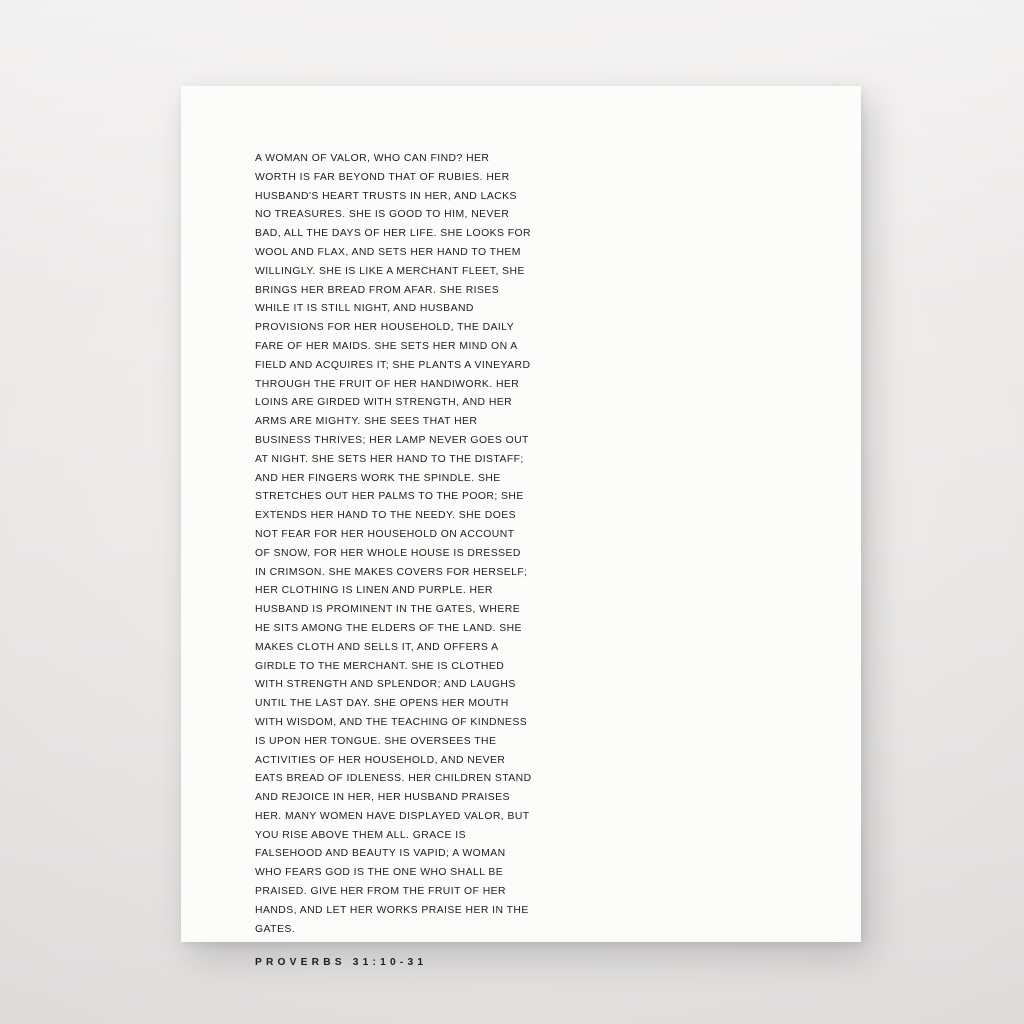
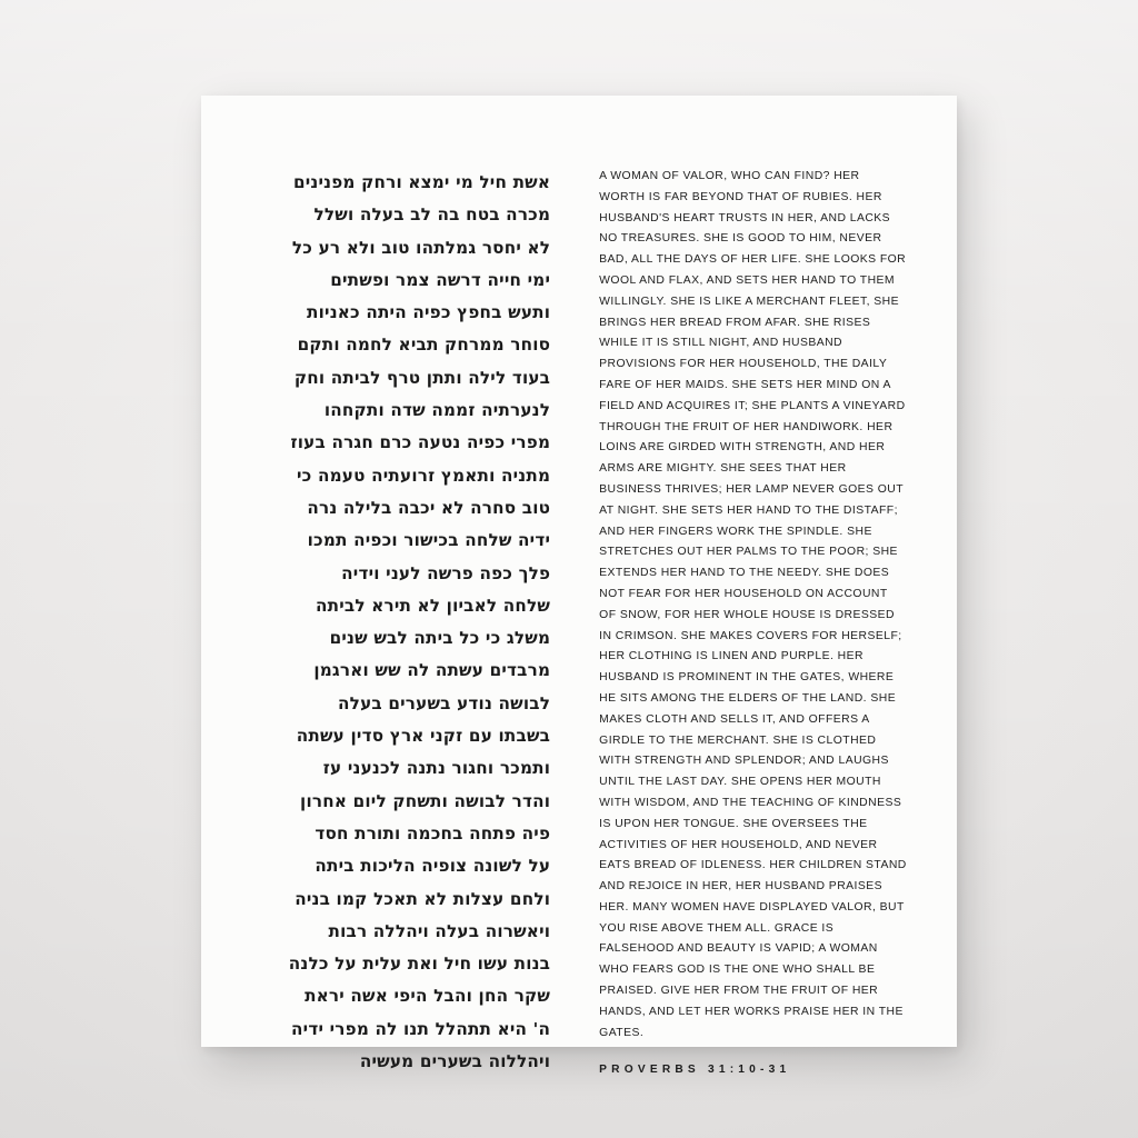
+ אשת חיל מי ימצא ורחק מפנינים
+ מכרה בטח בה לב בעלה ושלל
+ לא יחסר גמלתהו טוב ולא רע כל
+ ימי חייה דרשה צמר ופשתים
+ ותעש בחפץ כפיה היתה כאניות
+ סוחר ממרחק תביא לחמה ותקם
+ בעוד לילה ותתן טרף לביתה וחק
+ לנערתיה זממה שדה ותקחהו
+ מפרי כפיה נטעה כרם חגרה בעוז
+ מתניה ותאמץ זרועתיה טעמה כי
+ טוב סחרה לא יכבה בלילה נרה
+ ידיה שלחה בכישור וכפיה תמכו
+ פלך כפה פרשה לעני וידיה
+ שלחה לאביון לא תירא לביתה
+ משלג כי כל ביתה לבש שנים
+ מרבדים עשתה לה שש וארגמן
+ לבושה נודע בשערים בעלה
+ בשבתו עם זקני ארץ סדין עשתה
+ ותמכר וחגור נתנה לכנעני עז
+ והדר לבושה ותשחק ליום אחרון
+ פיה פתחה בחכמה ותורת חסד
+ על לשונה צופיה הליכות ביתה
+ ולחם עצלות לא תאכל קמו בניה
+ ויאשרוה בעלה ויהללה רבות
+ בנות עשו חיל ואת עלית על כלנה
+ שקר החן והבל היפי אשה יראת
+ ה' היא תתהלל תנו לה מפרי ידיה
+ ויהללוה בשערים מעשיה
  A WOMAN OF VALOR, WHO CAN FIND? HER WORTH IS FAR BEYOND THAT OF RUBIES. HER HUSBAND'S HEART TRUSTS IN HER, AND LACKS NO TREASURES. SHE IS GOOD TO HIM, NEVER BAD, ALL THE DAYS OF HER LIFE. SHE LOOKS FOR WOOL AND FLAX, AND SETS HER HAND TO THEM WILLINGLY. SHE IS LIKE A MERCHANT FLEET, SHE BRINGS HER BREAD FROM AFAR. SHE RISES WHILE IT IS STILL NIGHT, AND HUSBAND PROVISIONS FOR HER HOUSEHOLD, THE DAILY FARE OF HER MAIDS. SHE SETS HER MIND ON A FIELD AND ACQUIRES IT; SHE PLANTS A VINEYARD THROUGH THE FRUIT OF HER HANDIWORK. HER LOINS ARE GIRDED WITH STRENGTH, AND HER ARMS ARE MIGHTY. SHE SEES THAT HER BUSINESS THRIVES; HER LAMP NEVER GOES OUT AT NIGHT. SHE SETS HER HAND TO THE DISTAFF; AND HER FINGERS WORK THE SPINDLE. SHE STRETCHES OUT HER PALMS TO THE POOR; SHE EXTENDS HER HAND TO THE NEEDY. SHE DOES NOT FEAR FOR HER HOUSEHOLD ON ACCOUNT OF SNOW, FOR HER WHOLE HOUSE IS DRESSED IN CRIMSON. SHE MAKES COVERS FOR HERSELF; HER CLOTHING IS LINEN AND PURPLE. HER HUSBAND IS PROMINENT IN THE GATES, WHERE HE SITS AMONG THE ELDERS OF THE LAND. SHE MAKES CLOTH AND SELLS IT, AND OFFERS A GIRDLE TO THE MERCHANT. SHE IS CLOTHED WITH STRENGTH AND SPLENDOR; AND LAUGHS UNTIL THE LAST DAY. SHE OPENS HER MOUTH WITH WISDOM, AND THE TEACHING OF KINDNESS IS UPON HER TONGUE. SHE OVERSEES THE ACTIVITIES OF HER HOUSEHOLD, AND NEVER EATS BREAD OF IDLENESS. HER CHILDREN STAND AND REJOICE IN HER, HER HUSBAND PRAISES HER. MANY WOMEN HAVE DISPLAYED VALOR, BUT YOU RISE ABOVE THEM ALL. GRACE IS FALSEHOOD AND BEAUTY IS VAPID; A WOMAN WHO FEARS GOD IS THE ONE WHO SHALL BE PRAISED. GIVE HER FROM THE FRUIT OF HER HANDS, AND LET HER WORKS PRAISE HER IN THE GATES.
  PROVERBS 31:10-31
